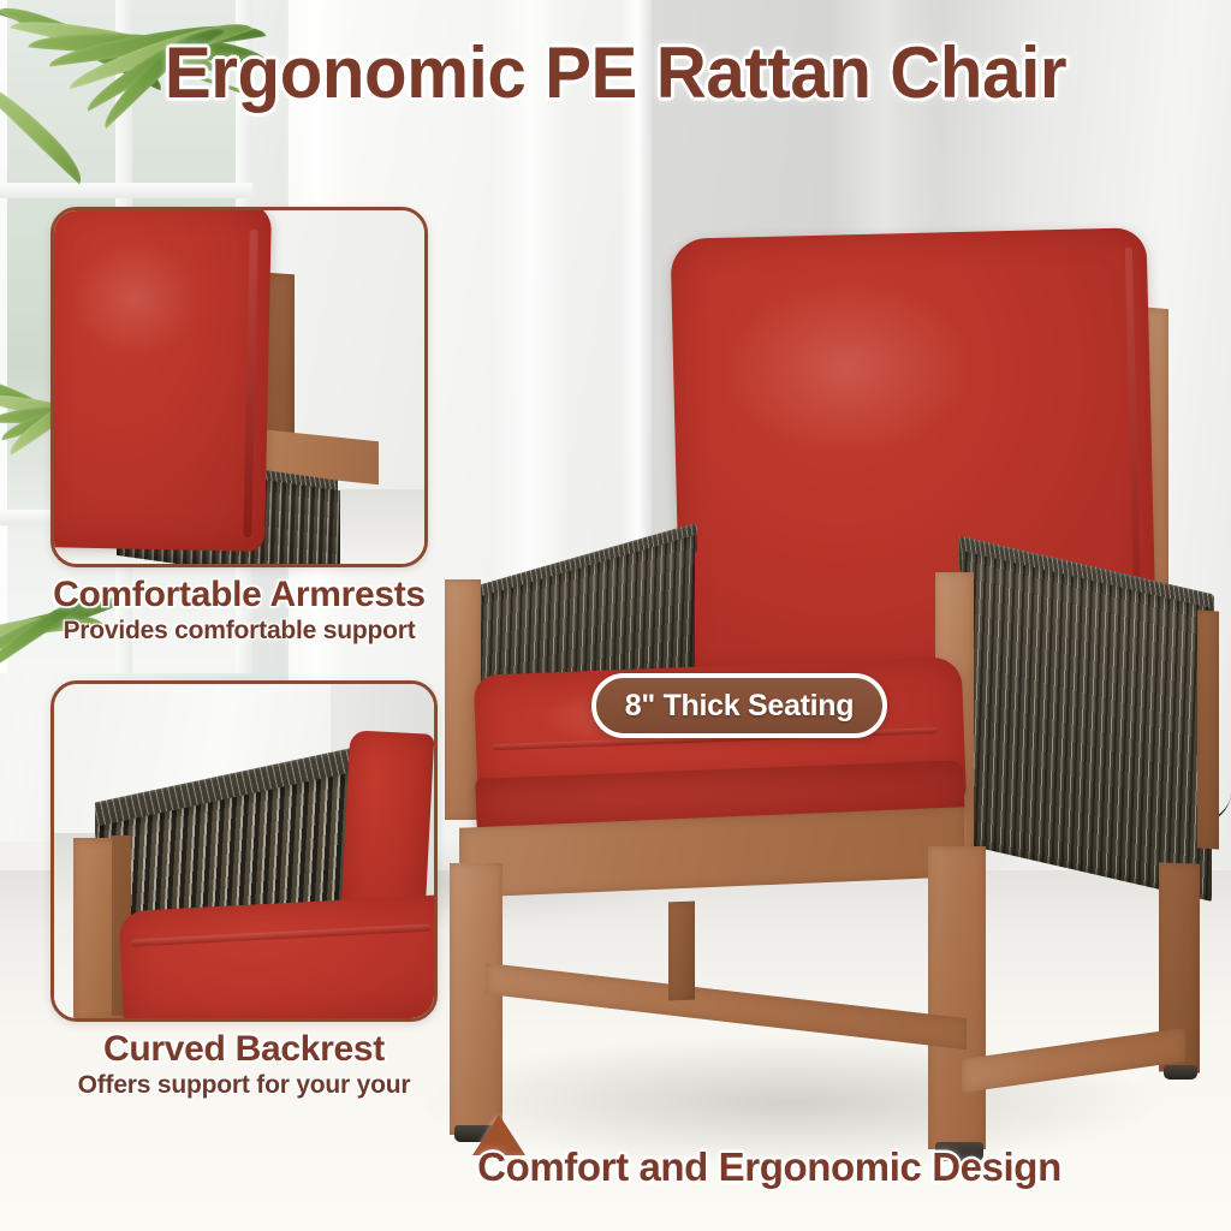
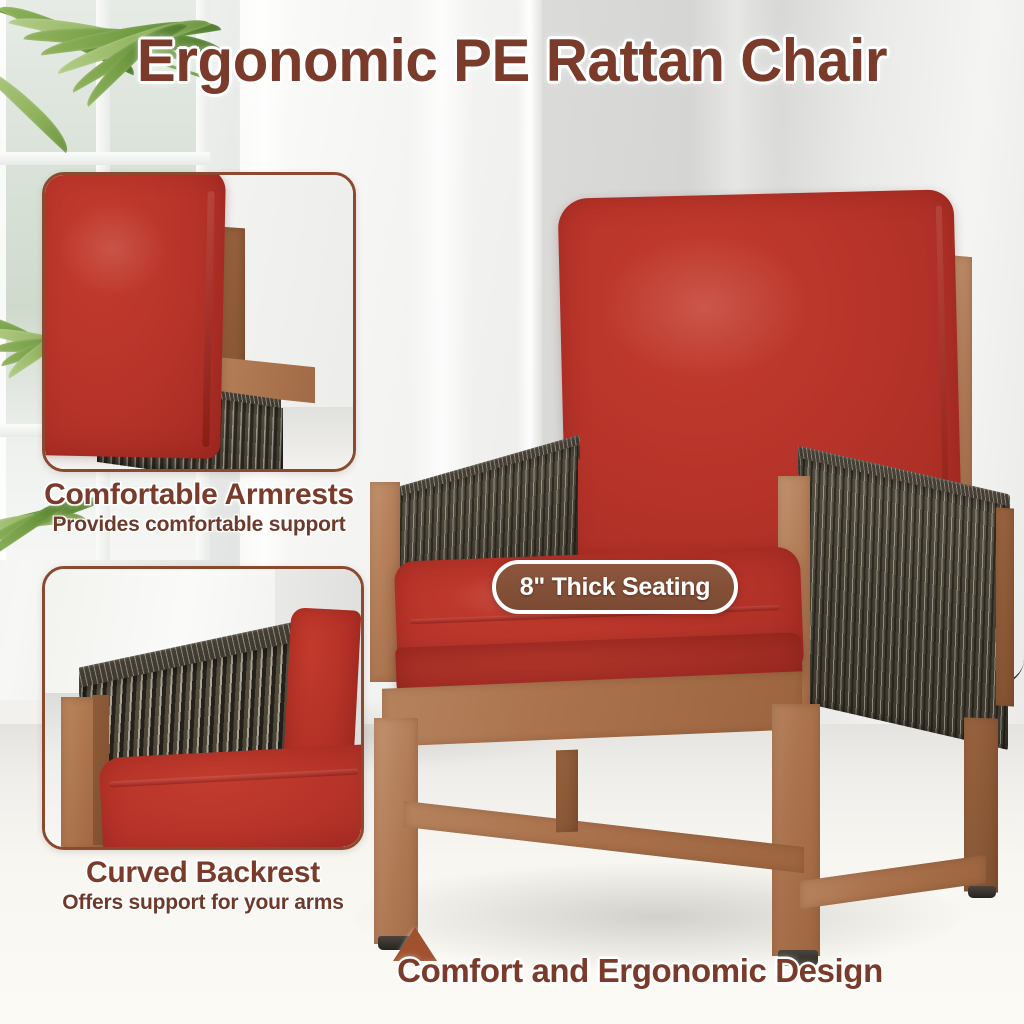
  Ergonomic PE Rattan Chair
  Comfortable Armrests
  Provides comfortable support
  Curved Backrest
- Offers support for your your
+ Offers support for your arms
  8" Thick Seating
  Comfort and Ergonomic Design
